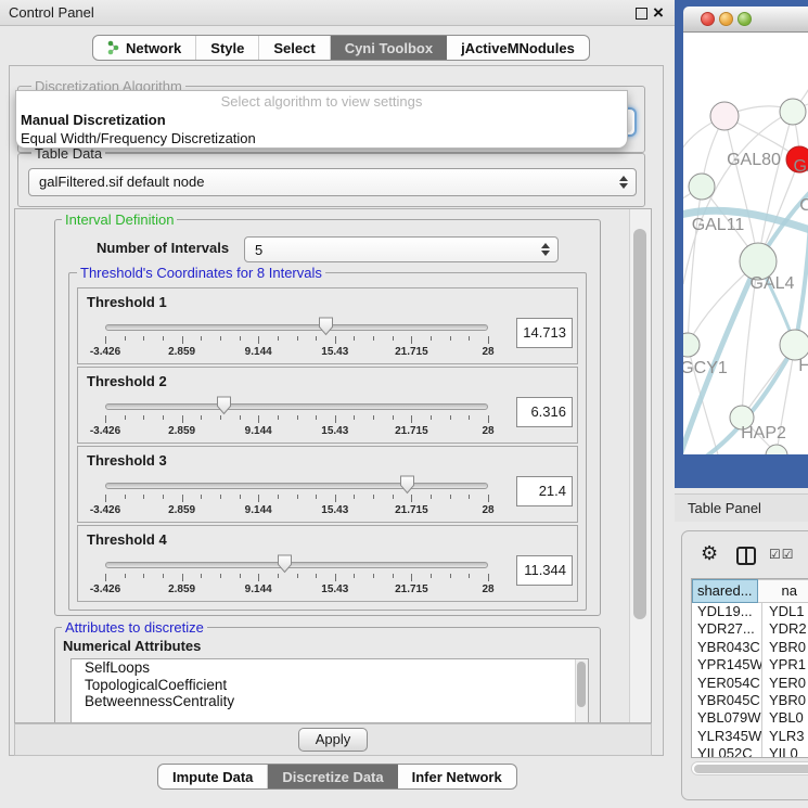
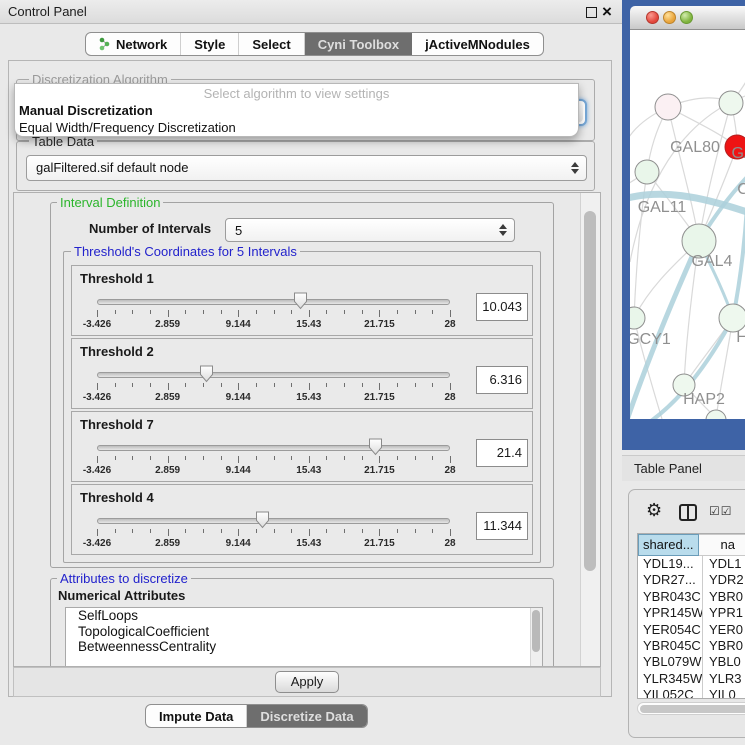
  Control Panel
  ×
  Network
  Style
  Select
  Cyni Toolbox
  jActiveMNodules
  Discretization Algorithm
  Select algorithm to view settings
  Manual Discretization
  Equal Width/Frequency Discretization
  Table Data
  galFiltered.sif default node
  Interval Definition
  Number of Intervals
  5
- Threshold's Coordinates for 8 Intervals
+ Threshold's Coordinates for 5 Intervals
  Threshold 1
  -3.426
  2.859
  9.144
  15.43
  21.715
  28
- 14.713
+ 10.043
  Threshold 2
  -3.426
  2.859
  9.144
  15.43
  21.715
  28
  6.316
- Threshold 3
+ Threshold 7
  -3.426
  2.859
  9.144
  15.43
  21.715
  28
  21.4
  Threshold 4
  -3.426
  2.859
  9.144
  15.43
  21.715
  28
  11.344
  Attributes to discretize
  Numerical Attributes
  SelfLoops
  TopologicalCoefficient
  BetweennessCentrality
  Apply
  Impute Data
  Discretize Data
- Infer Network
  GAL80
  C
  GAL11
  GAL4
  GCY1
  H
  HAP2
  Table Panel
  ⚙
  ☑☑
  shared...
  na
  YDL19...
  YDL1
  YDR27...
  YDR2
  YBR043C
  YBR0
  YPR145W
  YPR1
  YER054C
  YER0
  YBR045C
  YBR0
  YBL079W
  YBL0
  YLR345W
  YLR3
  YIL052C
  YIL0
